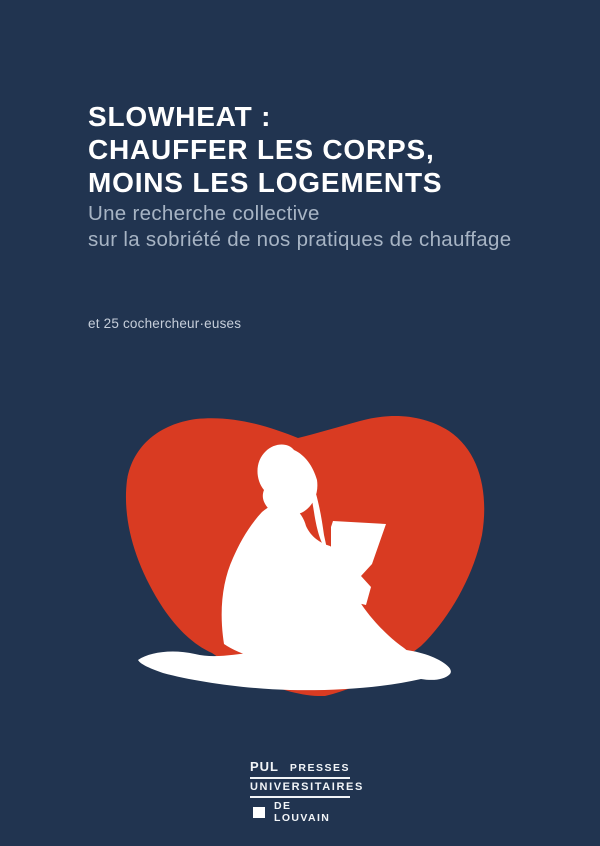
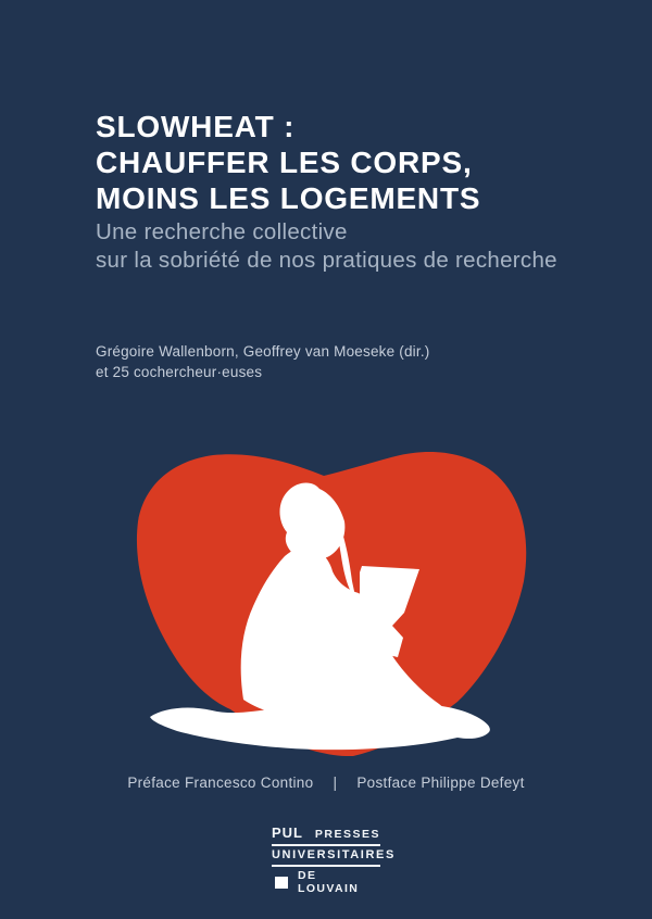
  SLOWHEAT :
  CHAUFFER LES CORPS,
  MOINS LES LOGEMENTS
  Une recherche collective
- sur la sobriété de nos pratiques de chauffage
+ sur la sobriété de nos pratiques de recherche
+ Grégoire Wallenborn, Geoffrey van Moeseke (dir.)
  et 25 cochercheur·euses
+ Préface Francesco Contino | Postface Philippe Defeyt
  PUL
  PRESSES
  UNIVERSITAIRES
  DE LOUVAIN
